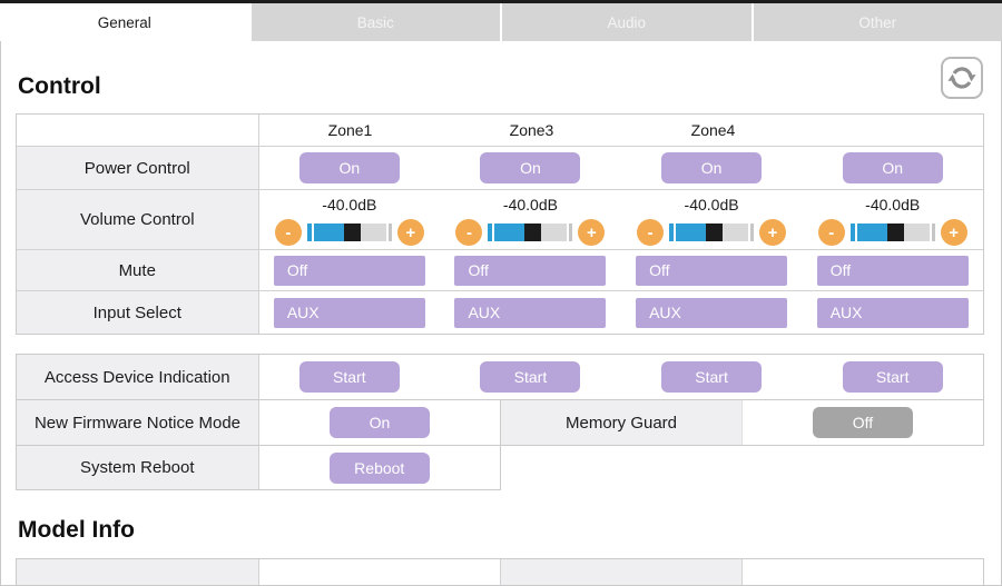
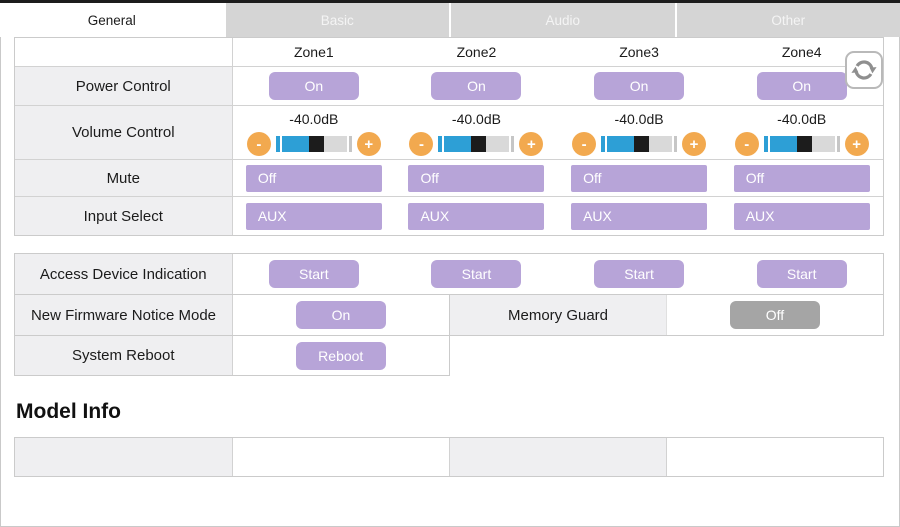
  General
  Basic
  Audio
  Other
- Control
  Zone1
+ Zone2
  Zone3
  Zone4
  Power Control
  On
  On
  On
  On
  Volume Control
  -40.0dB
  -
  +
  -40.0dB
  -
  +
  -40.0dB
  -
  +
  -40.0dB
  -
  +
  Mute
  Off
  Off
  Off
  Off
  Input Select
  AUX
  AUX
  AUX
  AUX
  Access Device Indication
  Start
  Start
  Start
  Start
  New Firmware Notice Mode
  On
  Memory Guard
  Off
  System Reboot
  Reboot
  Model Info
